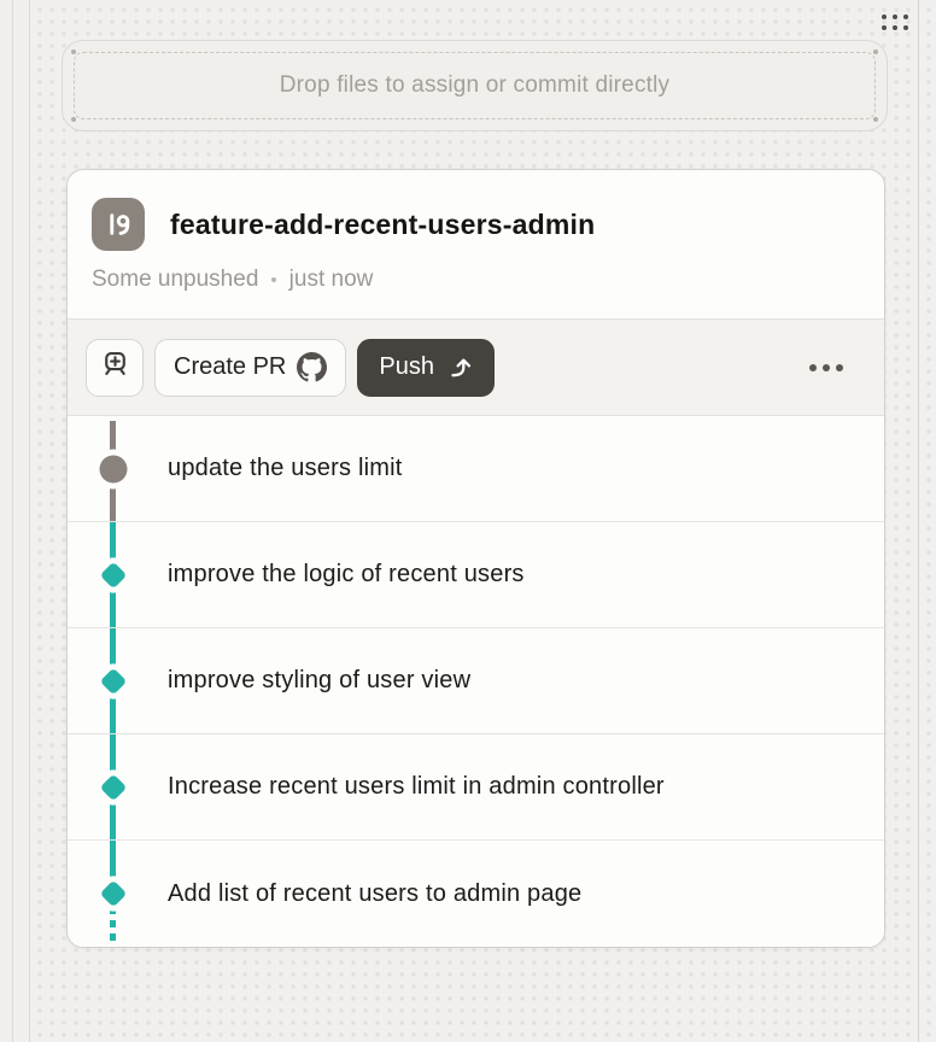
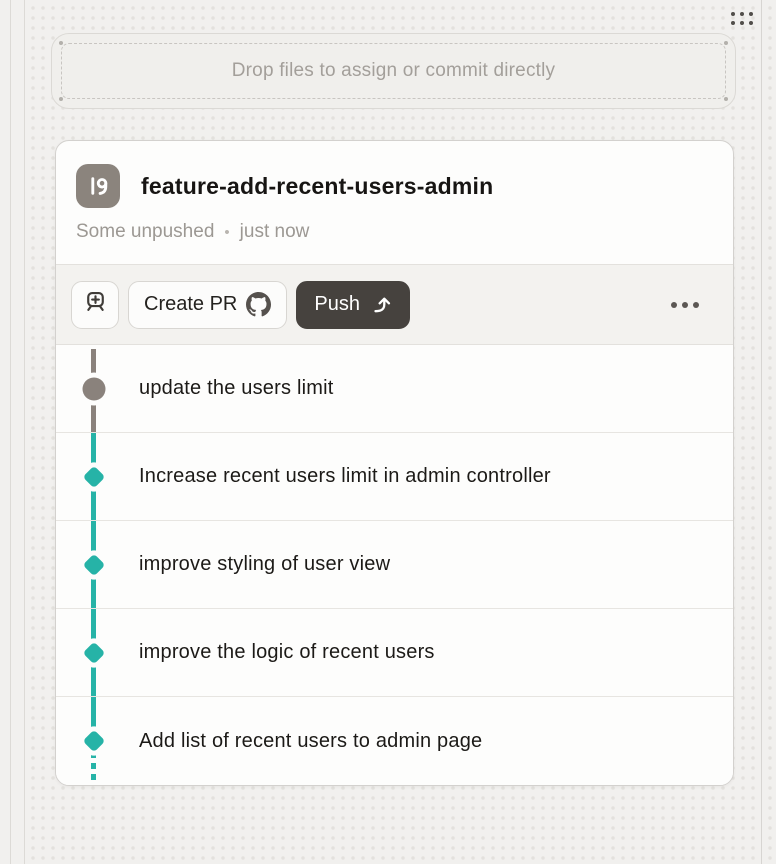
  Drop files to assign or commit directly
  feature-add-recent-users-admin
  Some unpushed
  •
  just now
  Create PR
  Push
  update the users limit
- improve the logic of recent users
+ Increase recent users limit in admin controller
  improve styling of user view
- Increase recent users limit in admin controller
+ improve the logic of recent users
  Add list of recent users to admin page
